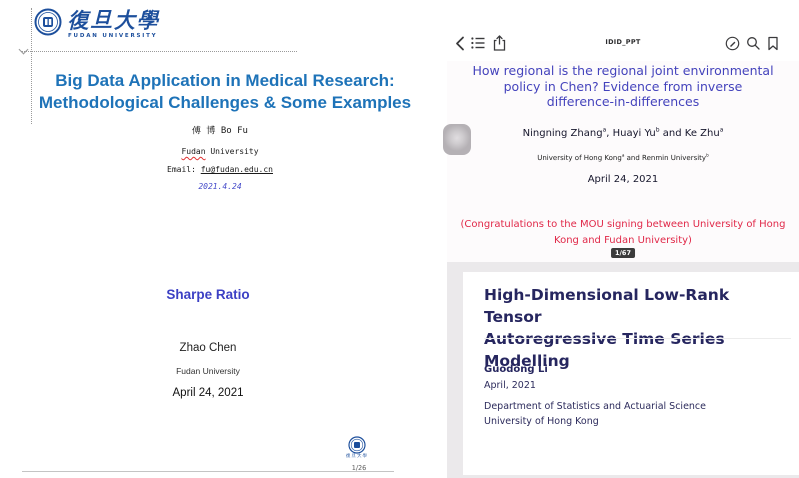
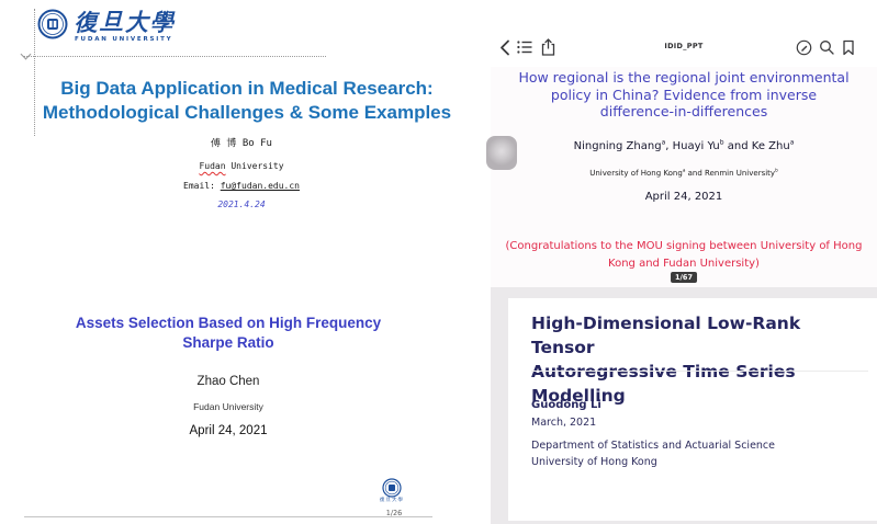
  復旦大學
  Big Data Application in Medical Research:
  Methodological Challenges & Some Examples
  傅 博 Bo Fu
  Fudan University
  Email: fu@fudan.edu.cn
  2021.4.24
+ Assets Selection Based on High Frequency
  Sharpe Ratio
  Zhao Chen
  Fudan University
  April 24, 2021
  1/26
  IDID_PPT
  How regional is the regional joint environmental
- policy in Chen? Evidence from inverse
+ policy in China? Evidence from inverse
  difference-in-differences
  Ningning Zhang , Huayi Yu and Ke Zhu
  University of Hong Kong and Renmin University
  April 24, 2021
  (Congratulations to the MOU signing between University of Hong
  Kong and Fudan University)
  1/67
  High-Dimensional Low-Rank Tensor
  Autoregressive Time Series Modelling
  Guodong Li
- April, 2021
+ March, 2021
  Department of Statistics and Actuarial Science
  University of Hong Kong
